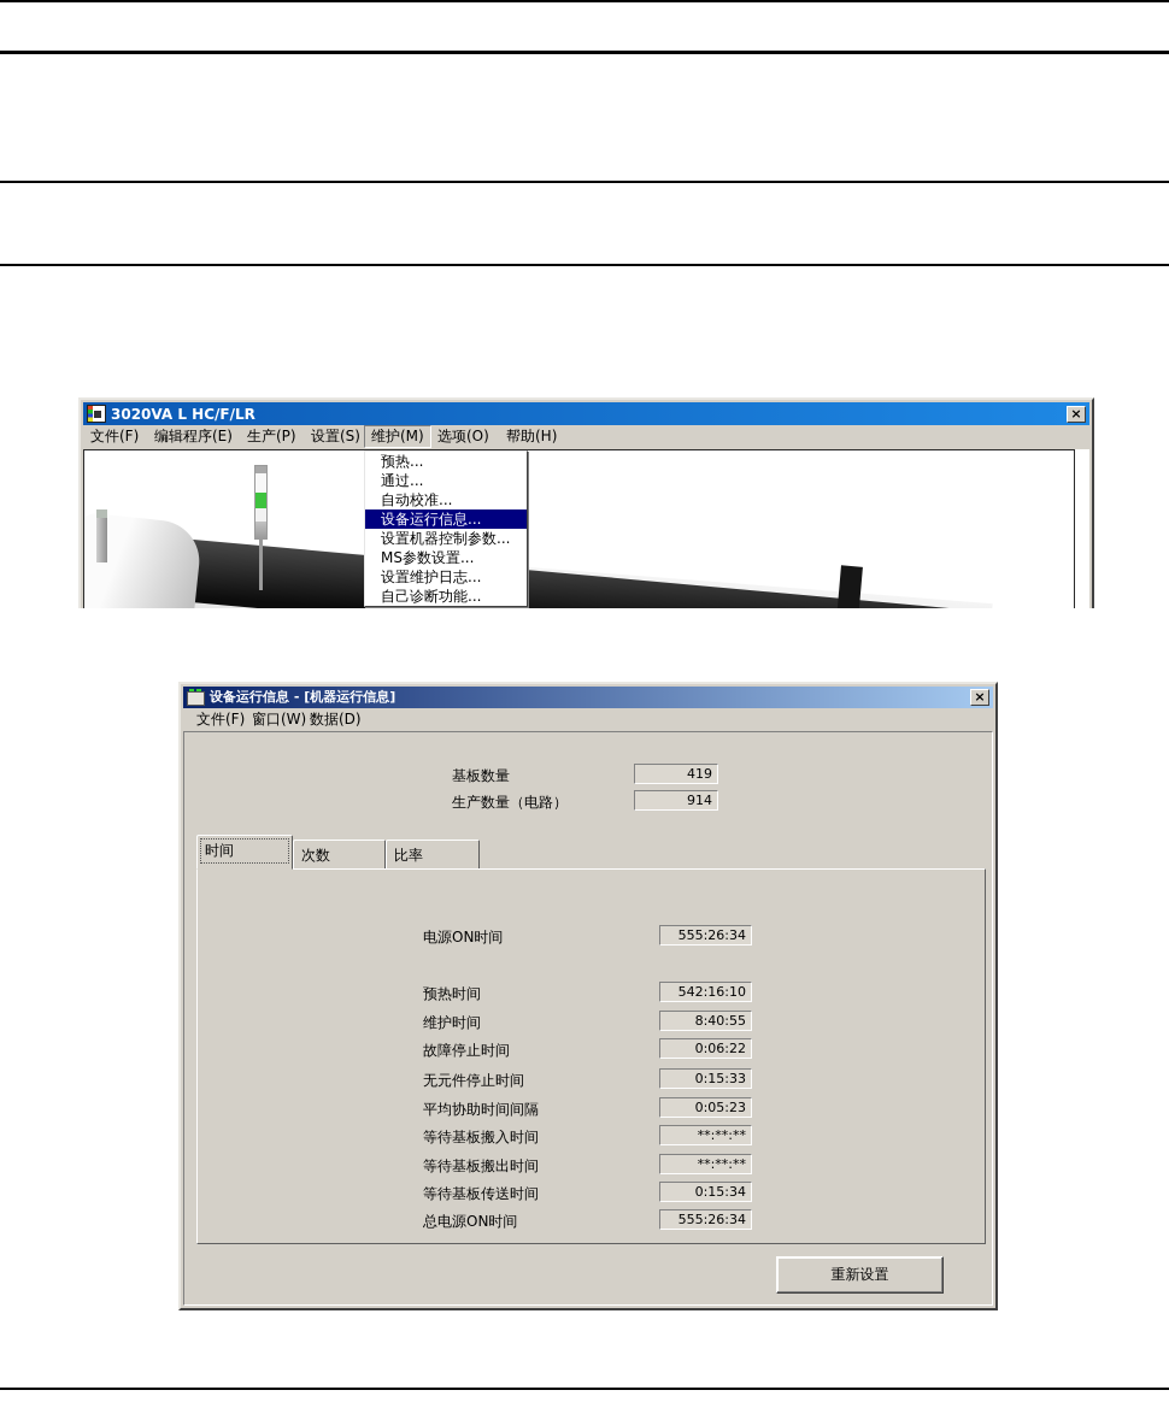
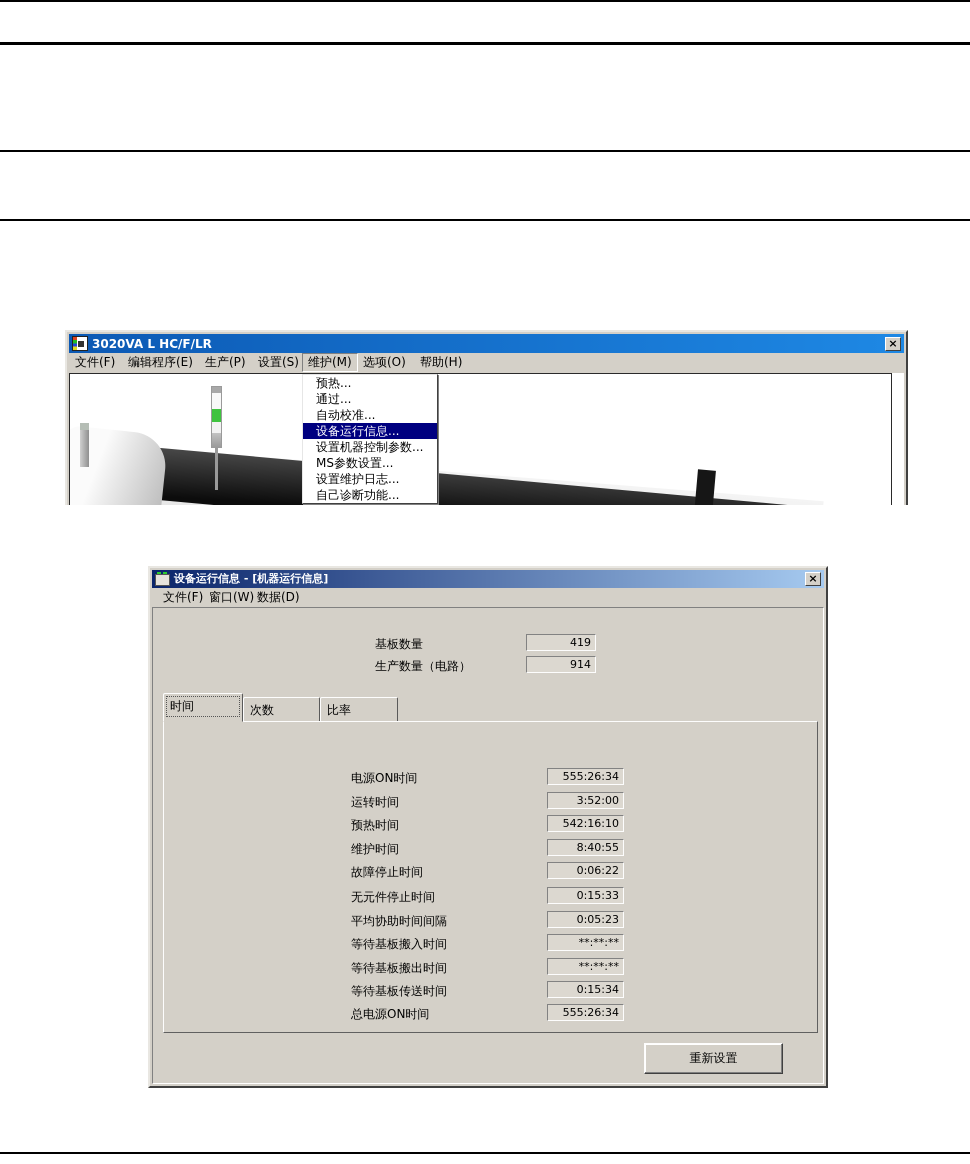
  3020VA L HC/F/LR
  ×
  文件(F)
  编辑程序(E)
  生产(P)
  设置(S)
  维护(M)
  选项(O)
  帮助(H)
  预热...
  通过...
  自动校准...
  设备运行信息...
  设置机器控制参数...
  MS参数设置...
  设置维护日志...
  自己诊断功能...
  设备运行信息 - [机器运行信息]
  ×
  文件(F)
  窗口(W)
  数据(D)
  基板数量
  419
  生产数量（电路）
  914
  时间
  次数
  比率
  电源ON时间
  555:26:34
+ 运转时间
+ 3:52:00
  预热时间
  542:16:10
  维护时间
  8:40:55
  故障停止时间
  0:06:22
  无元件停止时间
  0:15:33
  平均协助时间间隔
  0:05:23
  等待基板搬入时间
  **:**:**
  等待基板搬出时间
  **:**:**
  等待基板传送时间
  0:15:34
  总电源ON时间
  555:26:34
  重新设置
